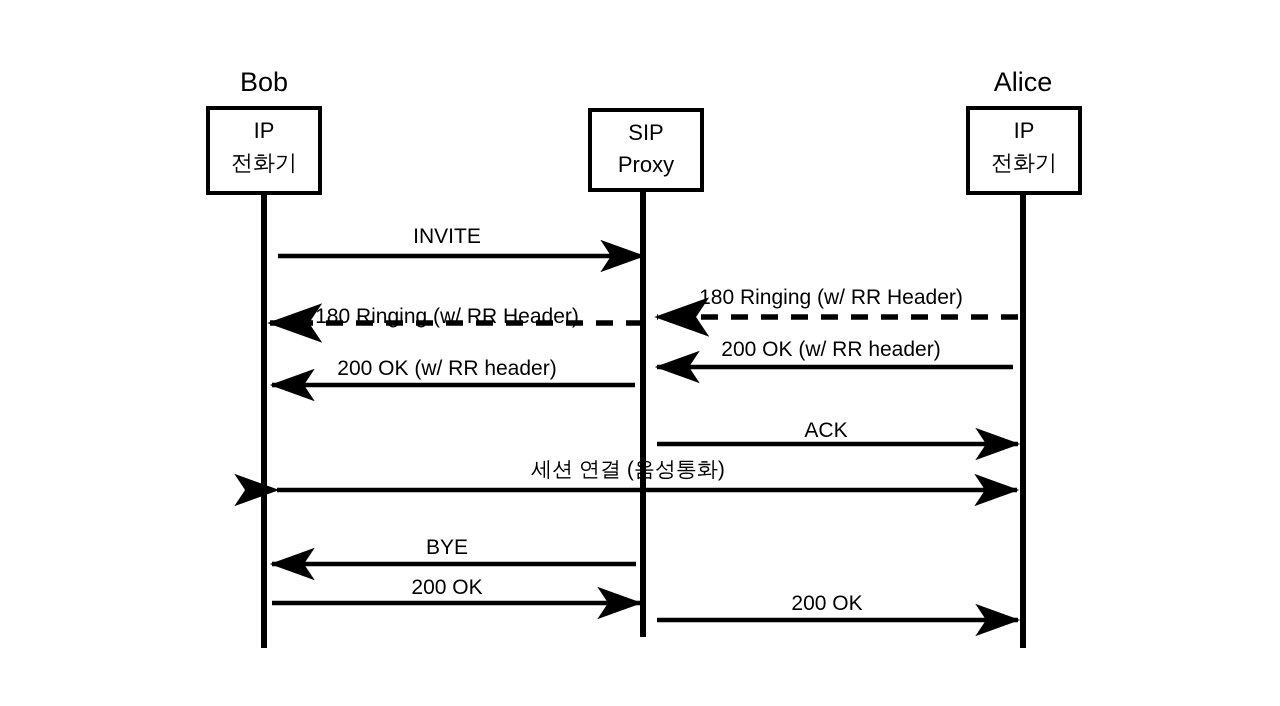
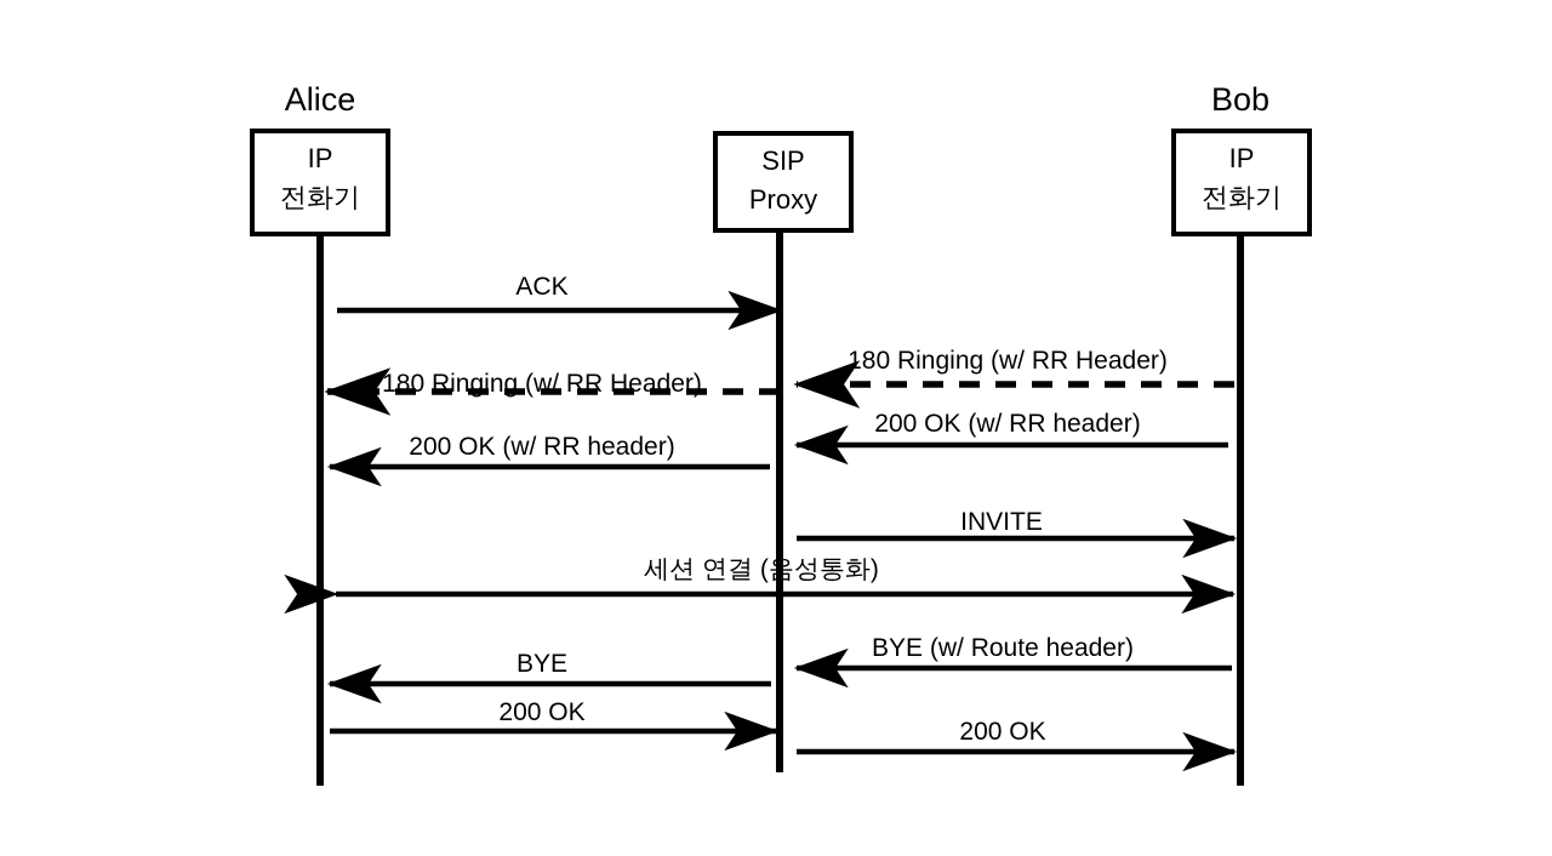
- Bob
+ Alice
  IP
  전화기
  SIP
  Proxy
- Alice
+ Bob
  IP
  전화기
- INVITE
+ ACK
  180 Ringing (w/ RR Header)
  180 Ringing (w/ RR Header)
  200 OK (w/ RR header)
  200 OK (w/ RR header)
- ACK
+ INVITE
  세션 연결 (음성통화)
+ BYE (w/ Route header)
  BYE
  200 OK
  200 OK
